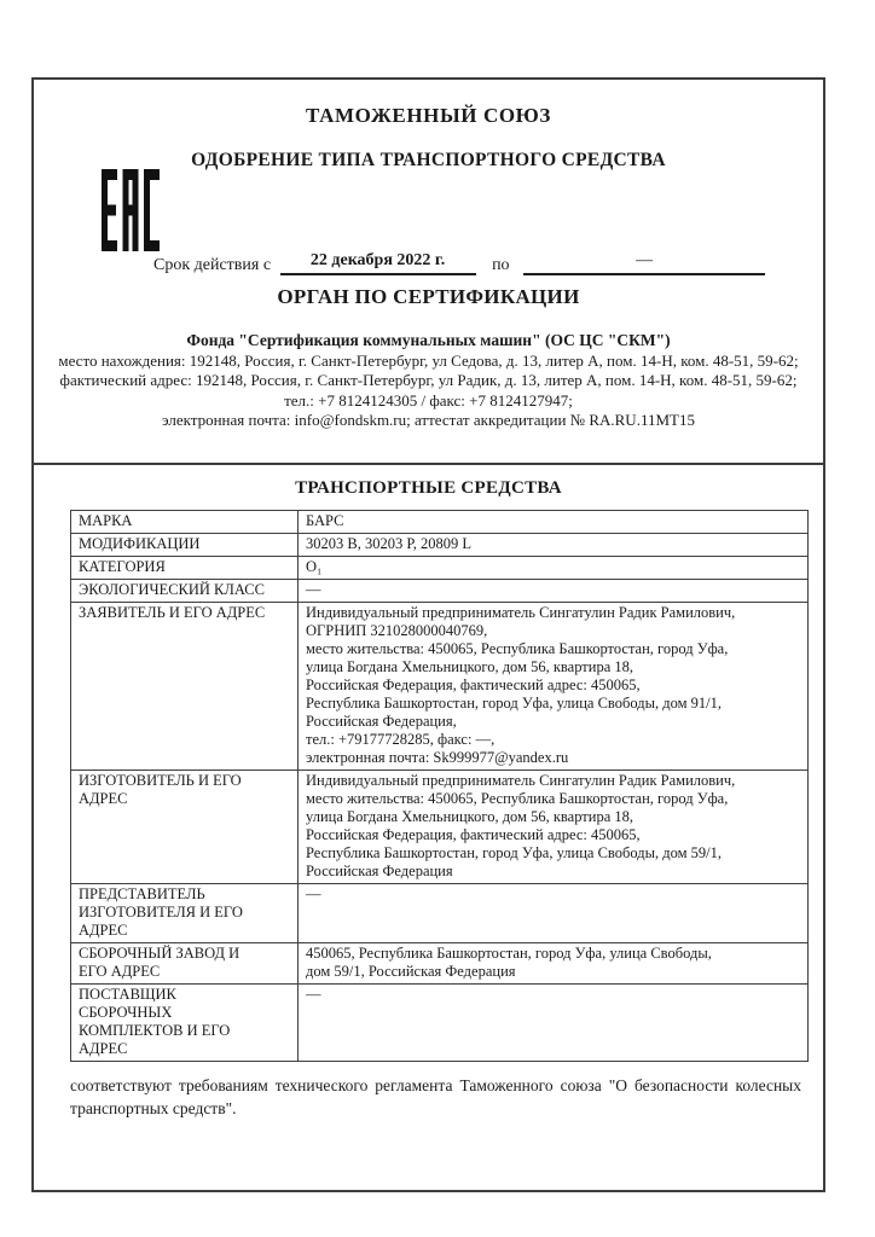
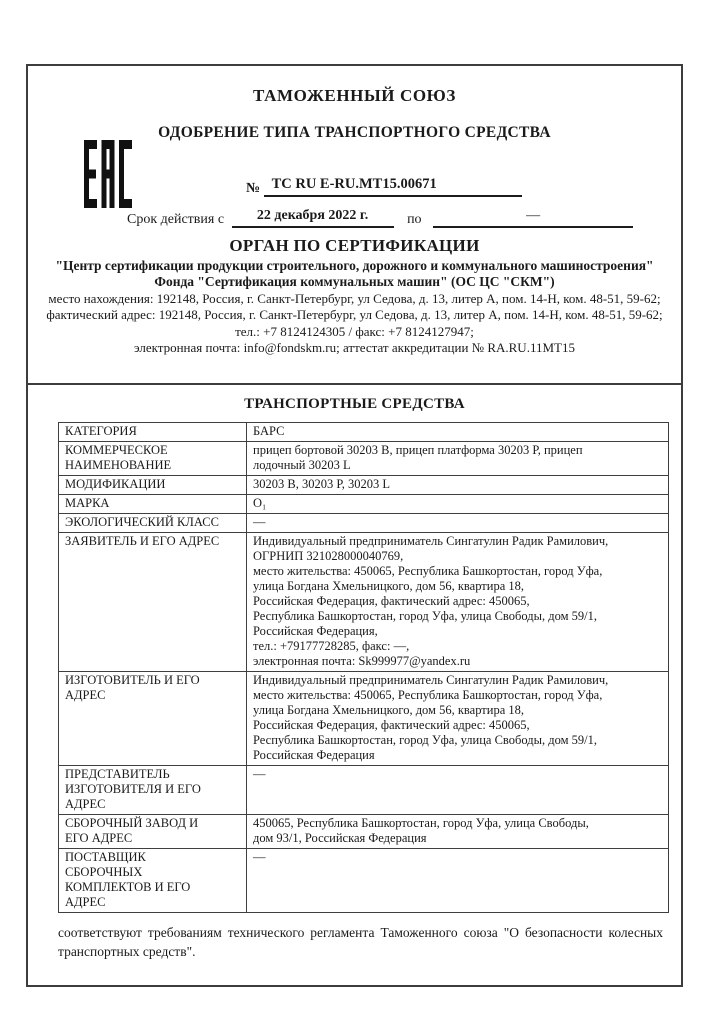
  ТАМОЖЕННЫЙ СОЮЗ
  ОДОБРЕНИЕ ТИПА ТРАНСПОРТНОГО СРЕДСТВА
+ № ТС RU E-RU.MT15.00671
  Срок действия с 22 декабря 2022 г. по —
  ОРГАН ПО СЕРТИФИКАЦИИ
+ "Центр сертификации продукции строительного, дорожного и коммунального машиностроения"
  Фонда "Сертификация коммунальных машин" (ОС ЦС "СКМ")
  место нахождения: 192148, Россия, г. Санкт-Петербург, ул Седова, д. 13, литер А, пом. 14-Н, ком. 48-51, 59-62;
- фактический адрес: 192148, Россия, г. Санкт-Петербург, ул Радик, д. 13, литер А, пом. 14-Н, ком. 48-51, 59-62;
+ фактический адрес: 192148, Россия, г. Санкт-Петербург, ул Седова, д. 13, литер А, пом. 14-Н, ком. 48-51, 59-62;
  тел.: +7 8124124305 / факс: +7 8124127947;
  электронная почта: info@fondskm.ru; аттестат аккредитации № RA.RU.11МТ15
  ТРАНСПОРТНЫЕ СРЕДСТВА
- МАРКА	БАРС
+ КАТЕГОРИЯ	БАРС
+ КОММЕРЧЕСКОЕ НАИМЕНОВАНИЕ	прицеп бортовой 30203 В, прицеп платформа 30203 Р, прицеп лодочный 30203 L
- МОДИФИКАЦИИ	30203 В, 30203 Р, 20809 L
+ МОДИФИКАЦИИ	30203 В, 30203 Р, 30203 L
- КАТЕГОРИЯ	О₁
+ МАРКА	О₁
  ЭКОЛОГИЧЕСКИЙ КЛАСС	—
- ЗАЯВИТЕЛЬ И ЕГО АДРЕС	Индивидуальный предприниматель Сингатулин Радик Рамилович, ОГРНИП 321028000040769, место жительства: 450065, Республика Башкортостан, город Уфа, улица Богдана Хмельницкого, дом 56, квартира 18, Российская Федерация, фактический адрес: 450065, Республика Башкортостан, город Уфа, улица Свободы, дом 91/1, Российская Федерация, тел.: +79177728285, факс: —, электронная почта: Sk999977@yandex.ru
+ ЗАЯВИТЕЛЬ И ЕГО АДРЕС	Индивидуальный предприниматель Сингатулин Радик Рамилович, ОГРНИП 321028000040769, место жительства: 450065, Республика Башкортостан, город Уфа, улица Богдана Хмельницкого, дом 56, квартира 18, Российская Федерация, фактический адрес: 450065, Республика Башкортостан, город Уфа, улица Свободы, дом 59/1, Российская Федерация, тел.: +79177728285, факс: —, электронная почта: Sk999977@yandex.ru
  ИЗГОТОВИТЕЛЬ И ЕГО АДРЕС	Индивидуальный предприниматель Сингатулин Радик Рамилович, место жительства: 450065, Республика Башкортостан, город Уфа, улица Богдана Хмельницкого, дом 56, квартира 18, Российская Федерация, фактический адрес: 450065, Республика Башкортостан, город Уфа, улица Свободы, дом 59/1, Российская Федерация
  ПРЕДСТАВИТЕЛЬ ИЗГОТОВИТЕЛЯ И ЕГО АДРЕС	—
- СБОРОЧНЫЙ ЗАВОД И ЕГО АДРЕС	450065, Республика Башкортостан, город Уфа, улица Свободы, дом 59/1, Российская Федерация
+ СБОРОЧНЫЙ ЗАВОД И ЕГО АДРЕС	450065, Республика Башкортостан, город Уфа, улица Свободы, дом 93/1, Российская Федерация
  ПОСТАВЩИК СБОРОЧНЫХ КОМПЛЕКТОВ И ЕГО АДРЕС	—
  соответствуют требованиям технического регламента Таможенного союза "О безопасности колесных транспортных средств".
